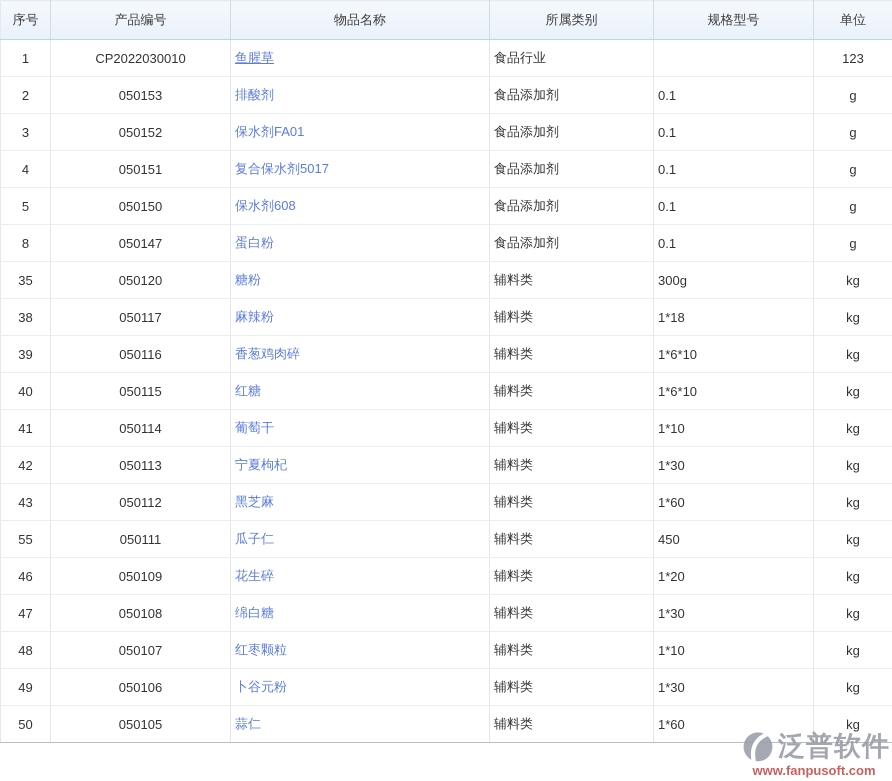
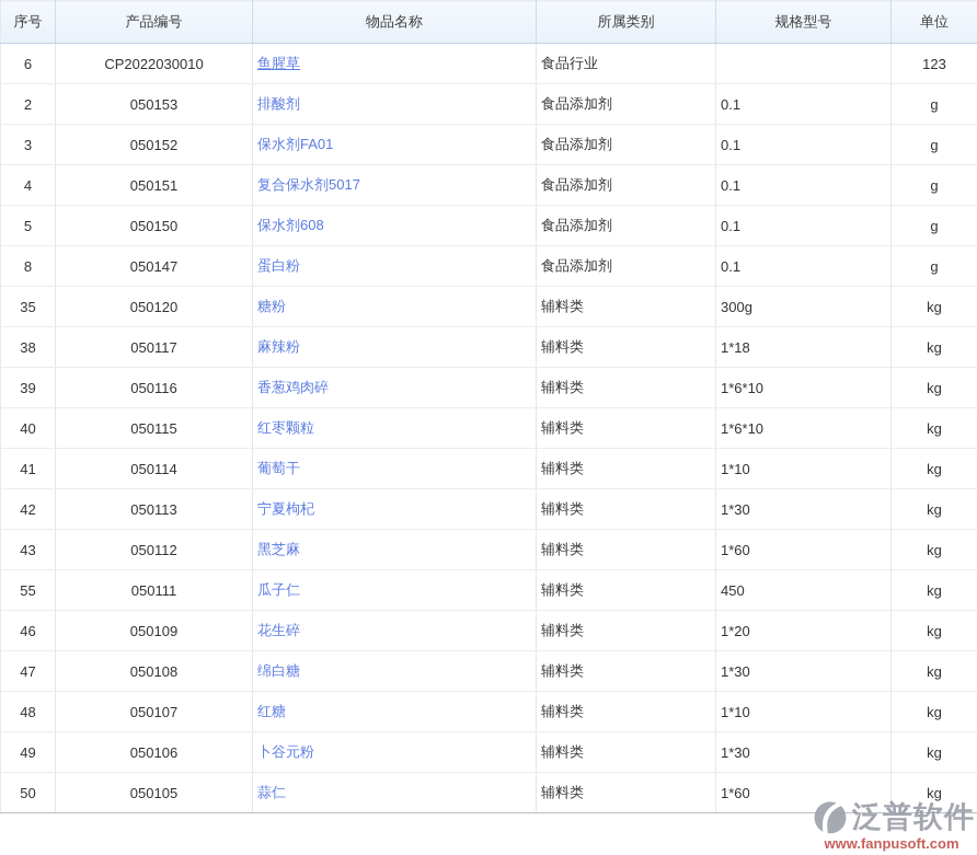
  序号	产品编号	物品名称	所属类别	规格型号	单位
- 1	CP2022030010	鱼腥草	食品行业		123
+ 6	CP2022030010	鱼腥草	食品行业		123
  2	050153	排酸剂	食品添加剂	0.1	g
  3	050152	保水剂FA01	食品添加剂	0.1	g
  4	050151	复合保水剂5017	食品添加剂	0.1	g
  5	050150	保水剂608	食品添加剂	0.1	g
  8	050147	蛋白粉	食品添加剂	0.1	g
  35	050120	糖粉	辅料类	300g	kg
  38	050117	麻辣粉	辅料类	1*18	kg
  39	050116	香葱鸡肉碎	辅料类	1*6*10	kg
- 40	050115	红糖	辅料类	1*6*10	kg
+ 40	050115	红枣颗粒	辅料类	1*6*10	kg
  41	050114	葡萄干	辅料类	1*10	kg
  42	050113	宁夏枸杞	辅料类	1*30	kg
  43	050112	黑芝麻	辅料类	1*60	kg
  55	050111	瓜子仁	辅料类	450	kg
  46	050109	花生碎	辅料类	1*20	kg
  47	050108	绵白糖	辅料类	1*30	kg
- 48	050107	红枣颗粒	辅料类	1*10	kg
+ 48	050107	红糖	辅料类	1*10	kg
  49	050106	卜谷元粉	辅料类	1*30	kg
  50	050105	蒜仁	辅料类	1*60	kg
  泛普软件
  www.fanpusoft.com
